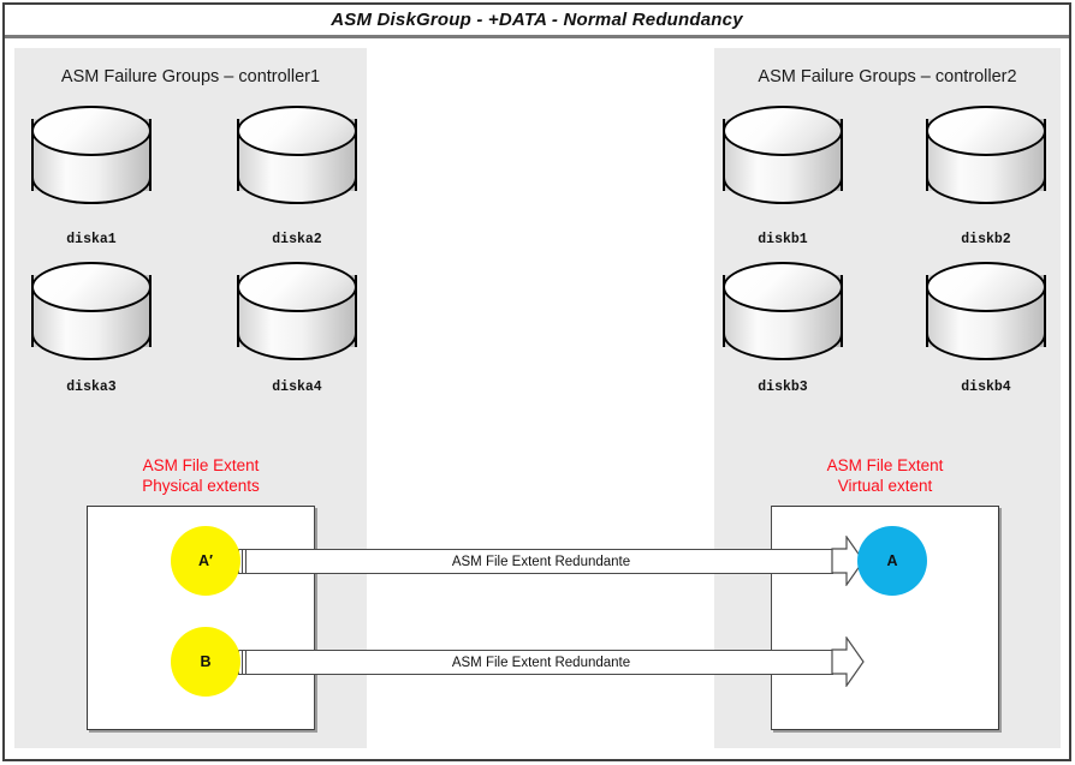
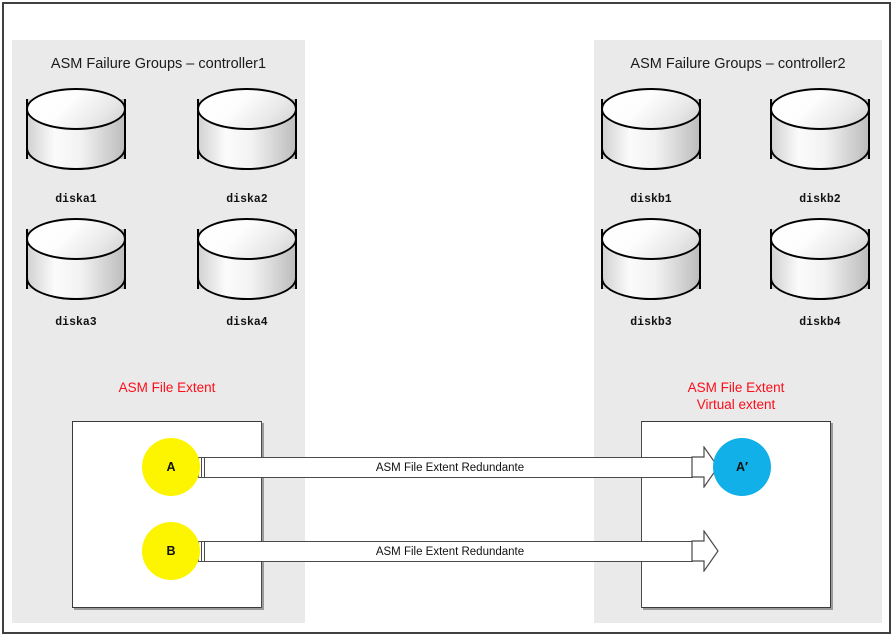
- ASM DiskGroup - +DATA - Normal Redundancy
  ASM Failure Groups – controller1
  diska1
  diska2
  diska3
  diska4
  ASM Failure Groups – controller2
  diskb1
  diskb2
  diskb3
  diskb4
  ASM File Extent
- Physical extents
  ASM File Extent
  Virtual extent
  ASM File Extent Redundante
  ASM File Extent Redundante
- A′
+ A
  B
- A
+ A′
